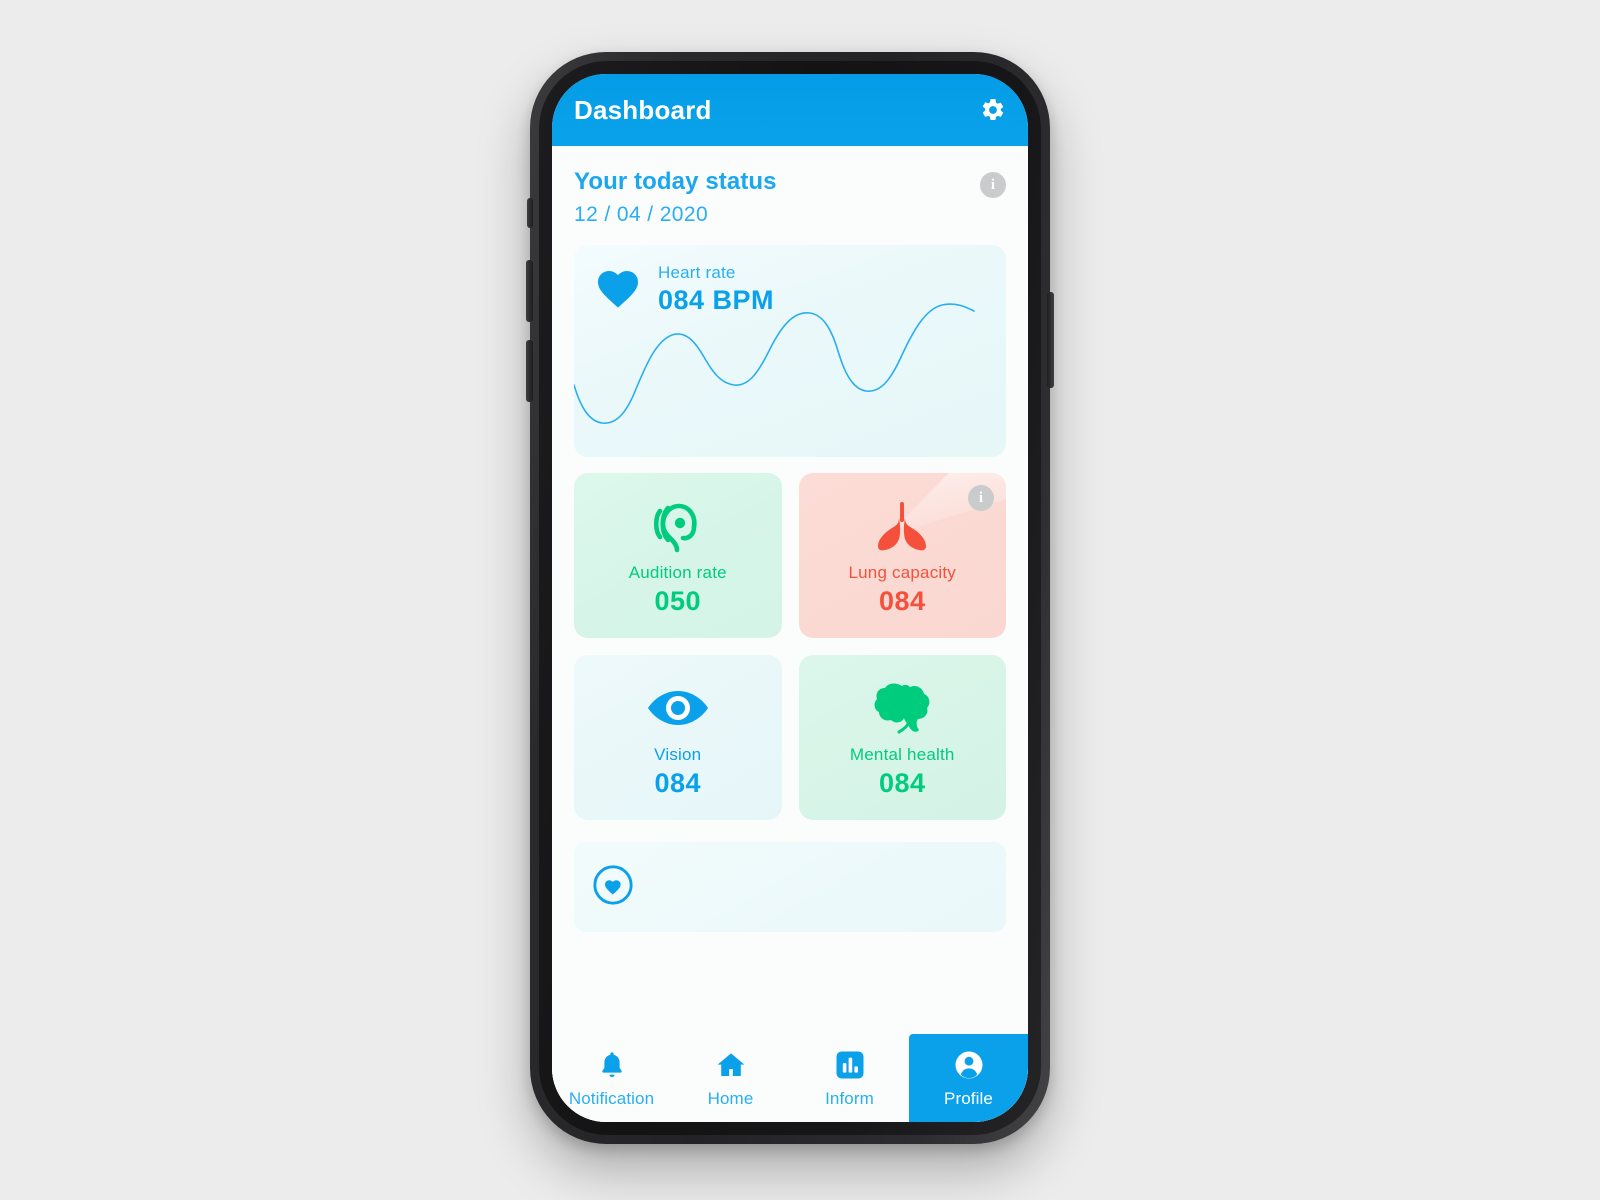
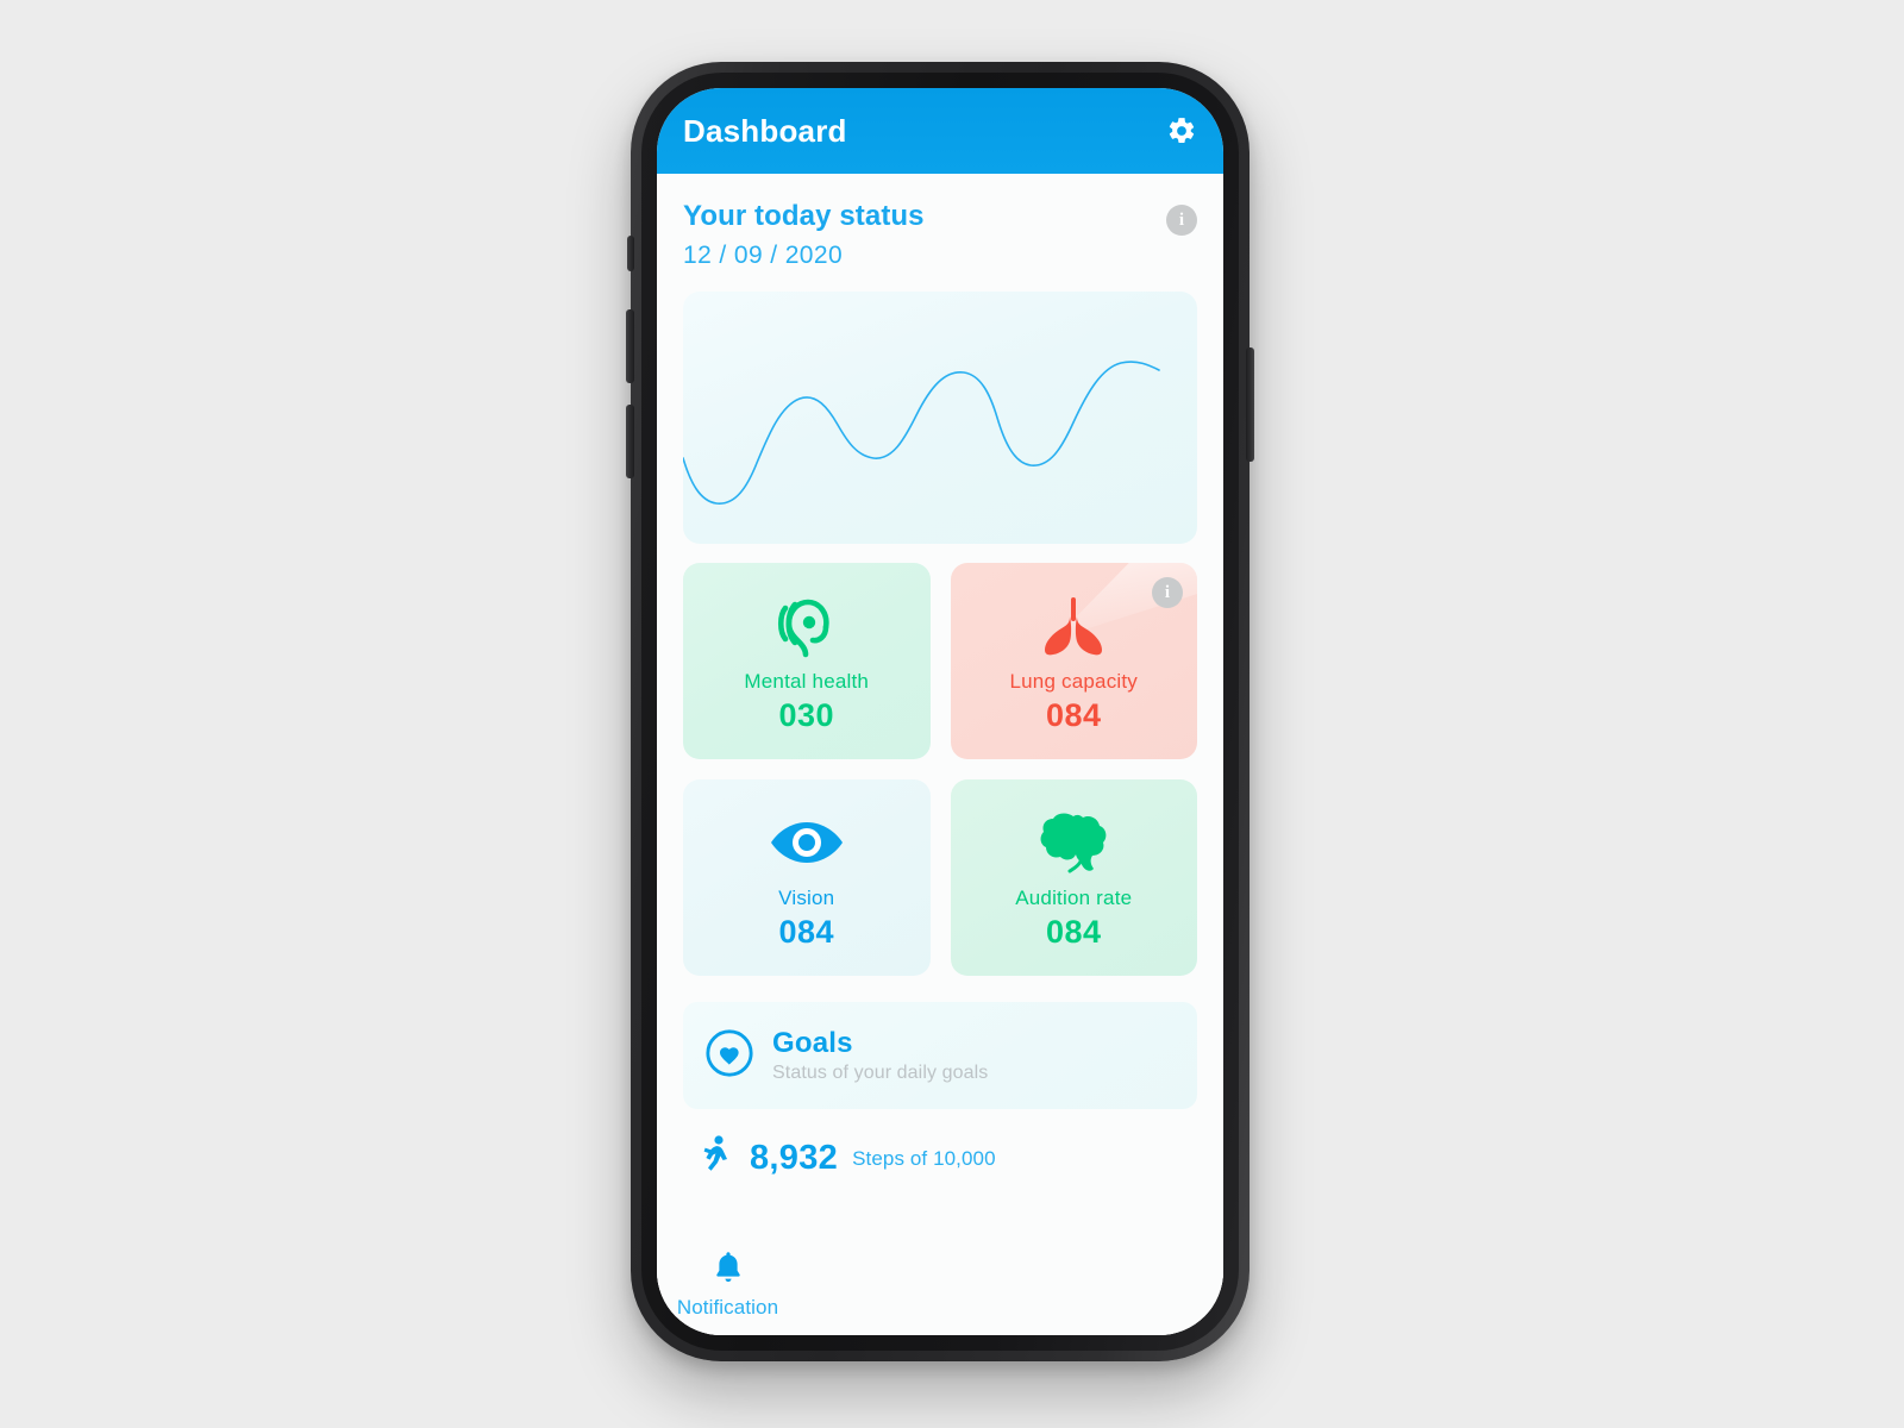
  Dashboard
  Your today status
- 12 / 04 / 2020
+ 12 / 09 / 2020
  i
- Heart rate
- 084 BPM
- Audition rate
+ Mental health
- 050
+ 030
  Lung capacity
  084
  i
  Vision
  084
- Mental health
+ Audition rate
  084
+ Goals
+ Status of your daily goals
+ 8,932
+ Steps of 10,000
  Notification
- Home
- Inform
- Profile
